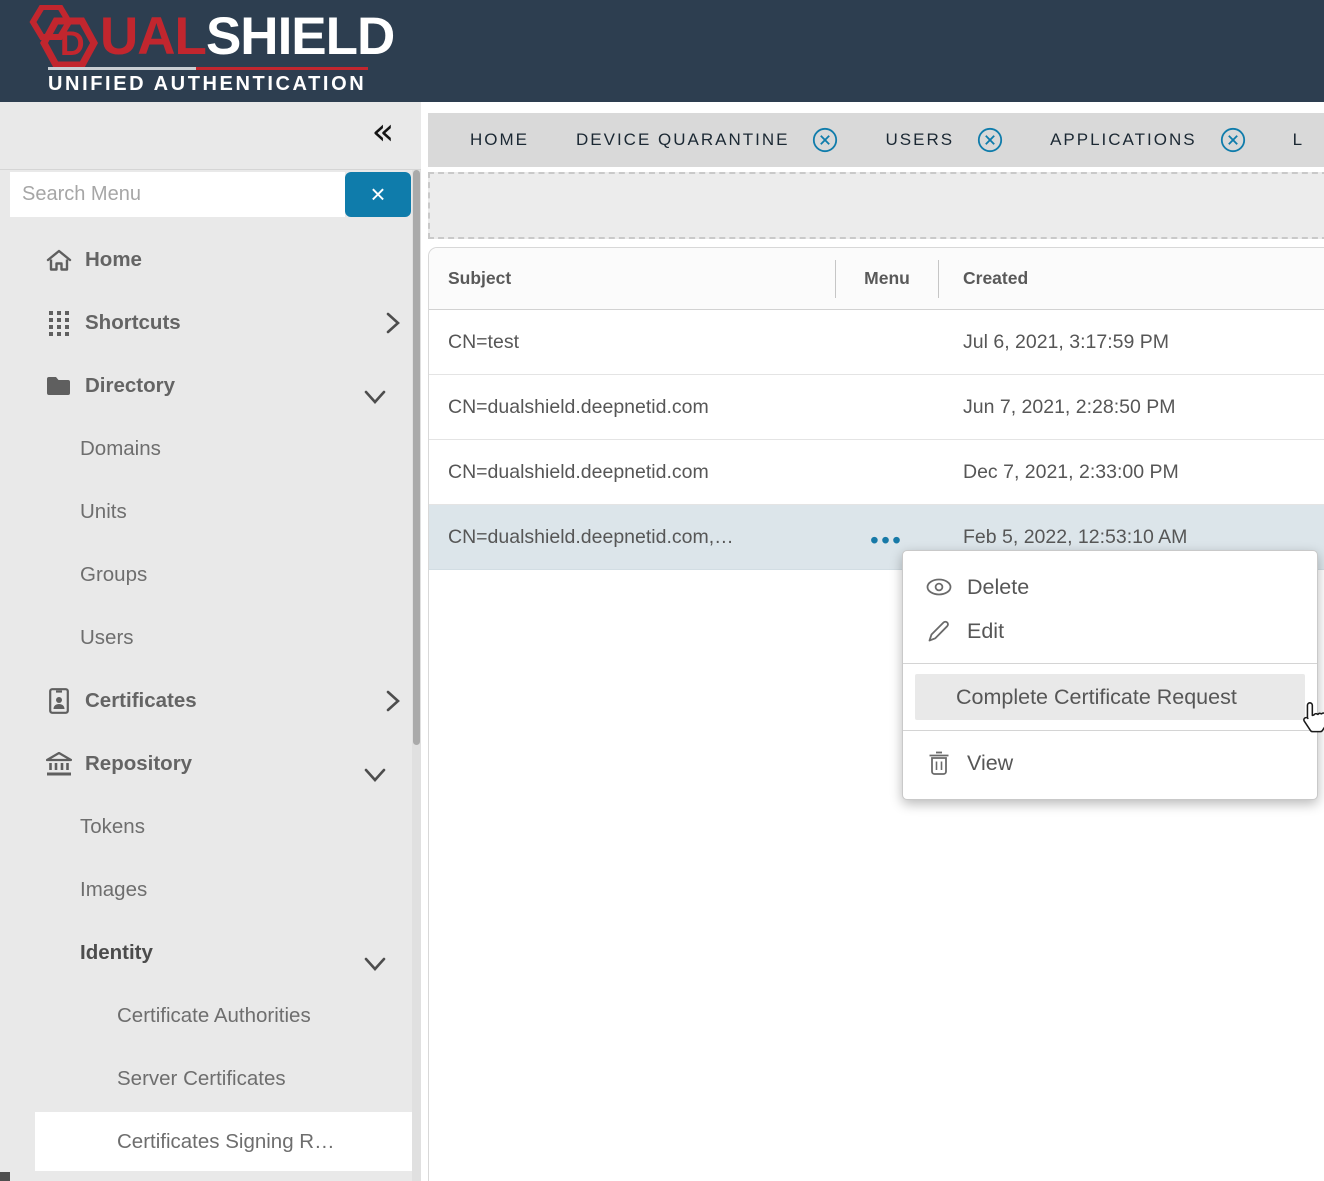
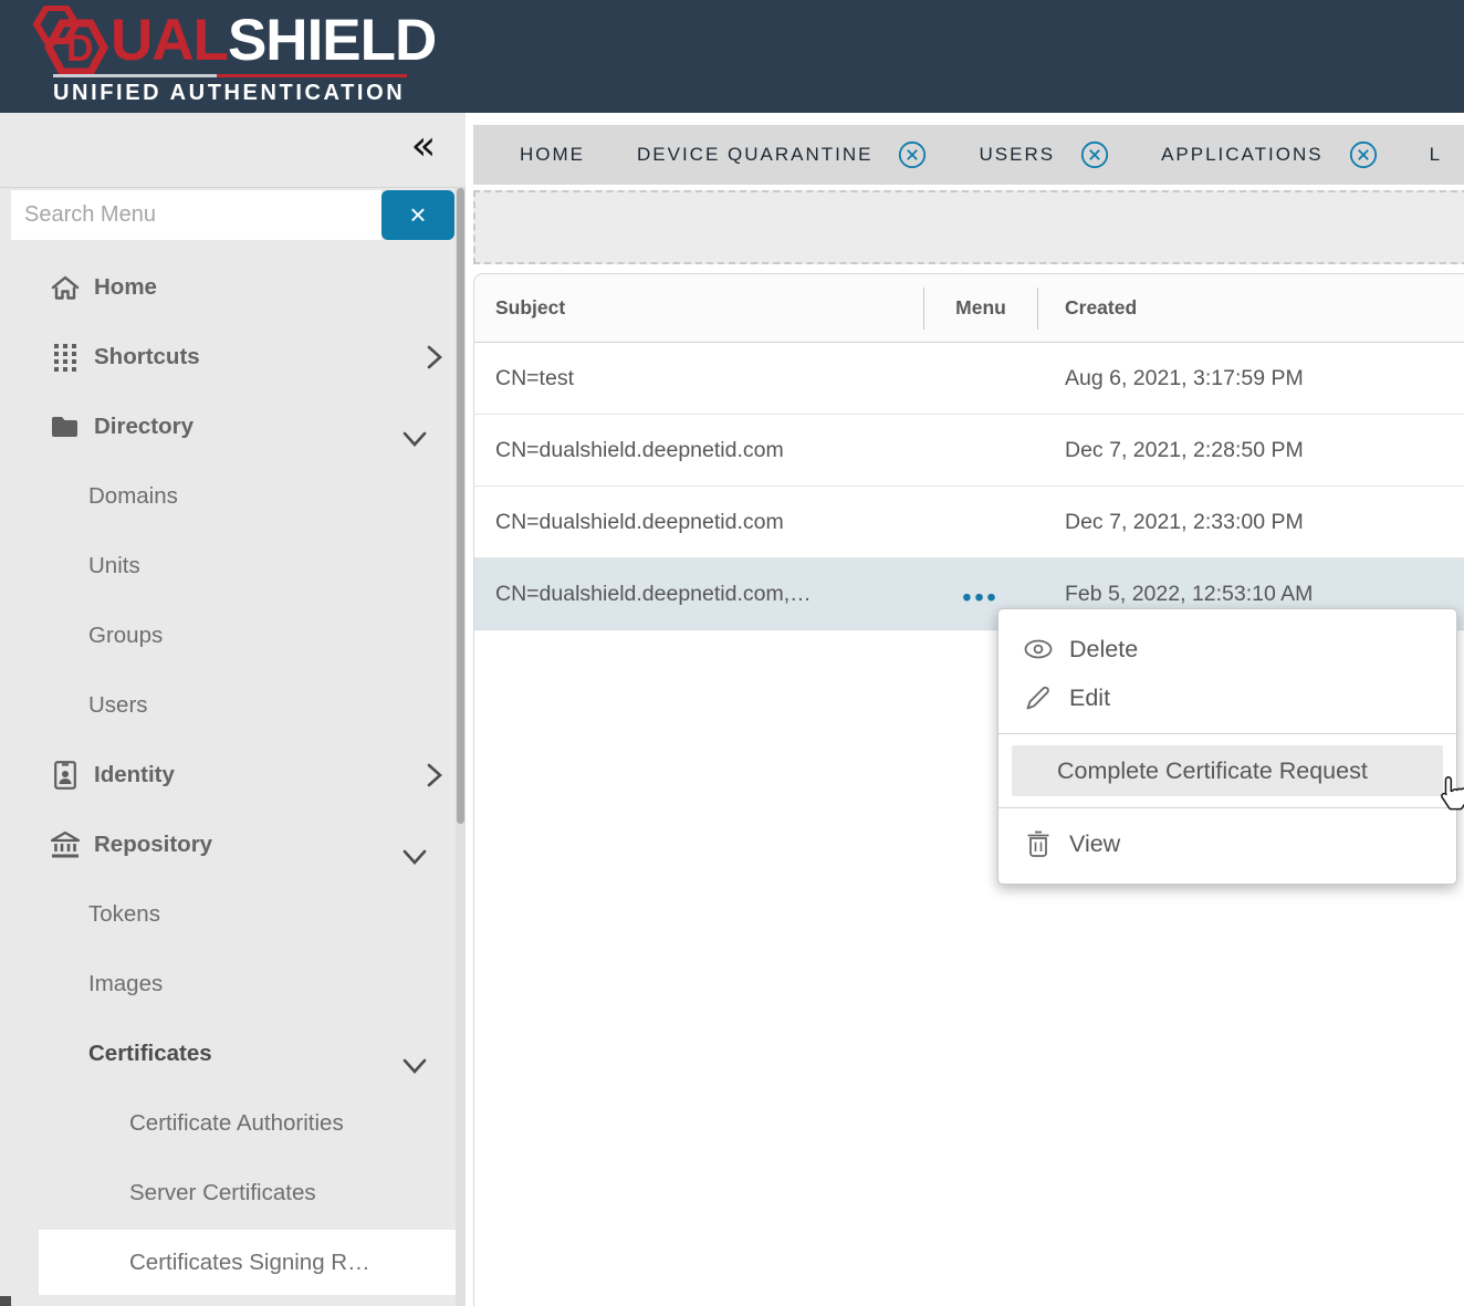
  D
  UAL
  SHIELD
  UNIFIED AUTHENTICATION
  «
  Search Menu
  ×
  Home
  Shortcuts
  Directory
  Domains
  Units
  Groups
  Users
- Certificates
+ Identity
  Repository
  Tokens
  Images
- Identity
+ Certificates
  Certificate Authorities
  Server Certificates
  Certificates Signing R…
  HOME
  DEVICE QUARANTINE
  USERS
  APPLICATIONS
  L
  Subject
  Menu
  Created
  CN=test
- Jul 6, 2021, 3:17:59 PM
+ Aug 6, 2021, 3:17:59 PM
  CN=dualshield.deepnetid.com
- Jun 7, 2021, 2:28:50 PM
+ Dec 7, 2021, 2:28:50 PM
  CN=dualshield.deepnetid.com
  Dec 7, 2021, 2:33:00 PM
  CN=dualshield.deepnetid.com,…
  •••
  Feb 5, 2022, 12:53:10 AM
  Delete
  Edit
  Complete Certificate Request
  View
